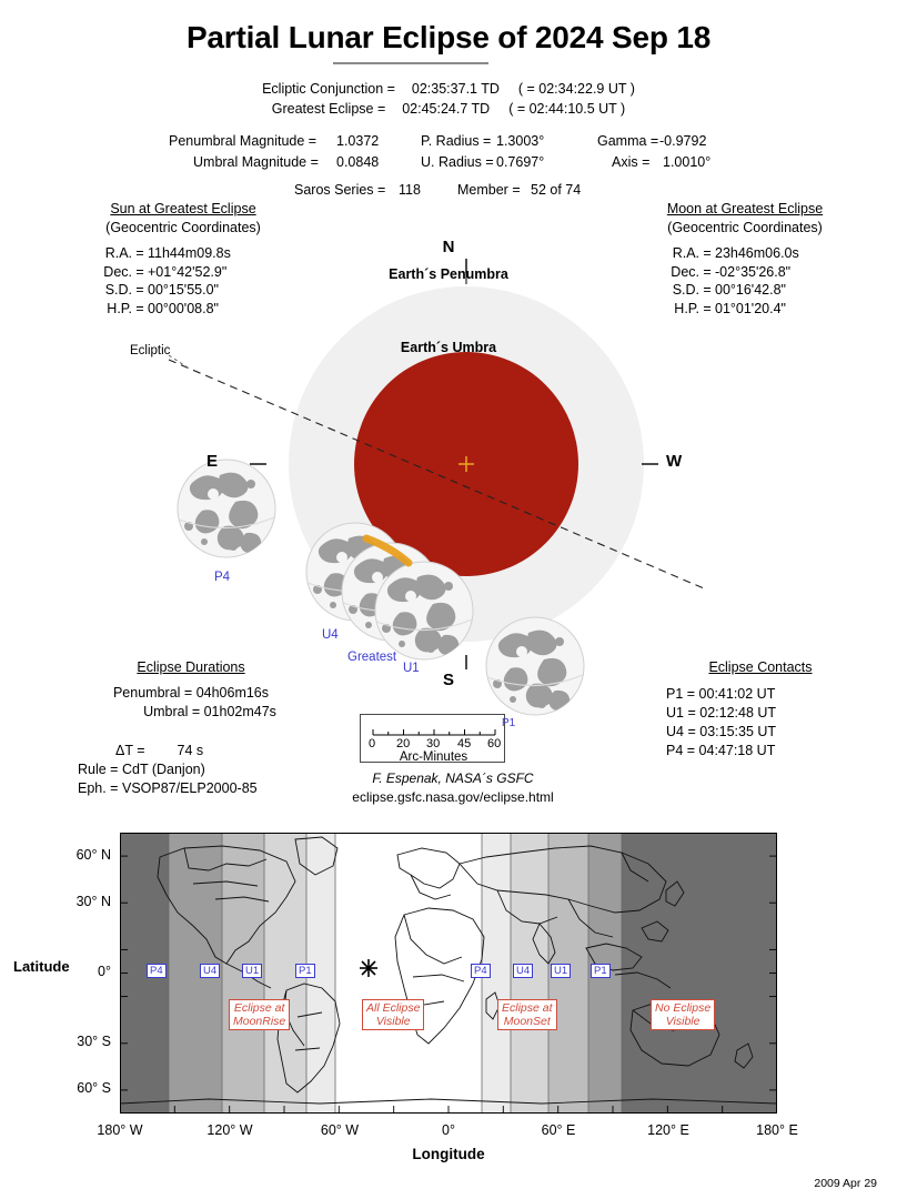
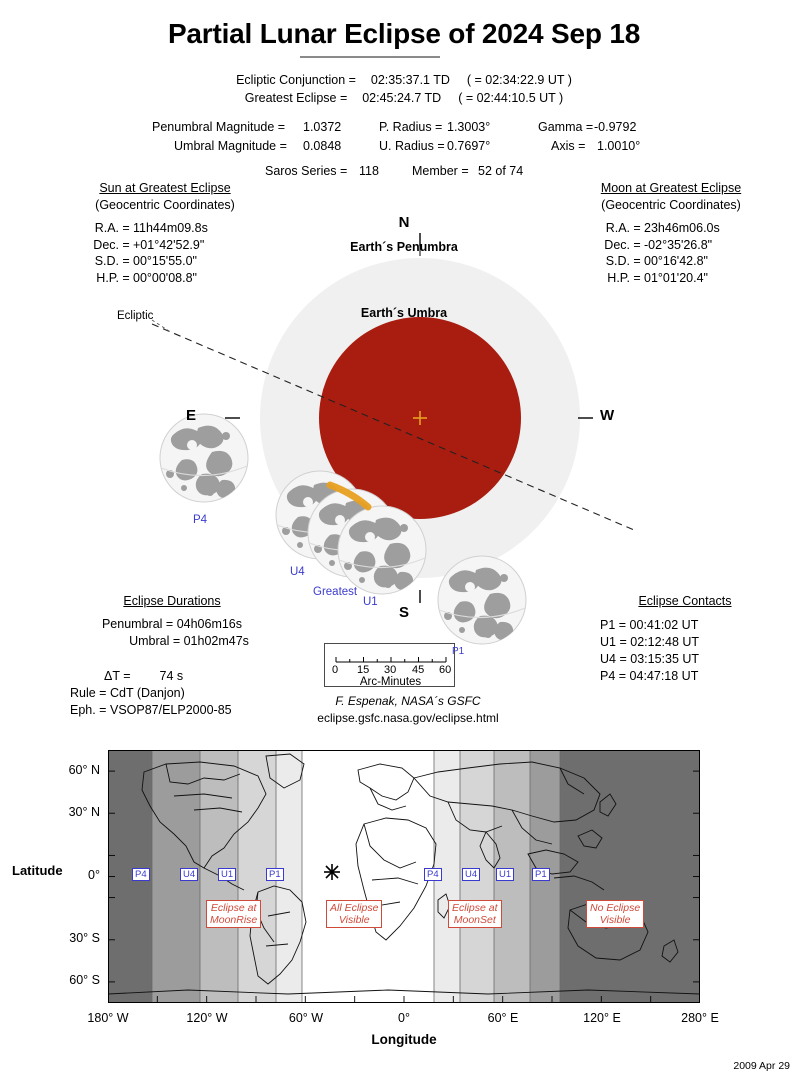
  Partial Lunar Eclipse of 2024 Sep 18
  Ecliptic Conjunction = 02:35:37.1 TD ( = 02:34:22.9 UT )
  Greatest Eclipse = 02:45:24.7 TD ( = 02:44:10.5 UT )
  Penumbral Magnitude =
  1.0372
  P. Radius =
  1.3003°
  Gamma =
  -0.9792
  Umbral Magnitude =
  0.0848
  U. Radius =
  0.7697°
  Axis =
  1.0010°
  Saros Series =
  118
  Member =
  52 of 74
  Sun at Greatest Eclipse
  (Geocentric Coordinates)
  R.A.
  =
  11h44m09.8s
  Dec.
  =
  +01°42'52.9"
  S.D.
  =
  00°15'55.0"
  H.P.
  =
  00°00'08.8"
  Moon at Greatest Eclipse
  (Geocentric Coordinates)
  R.A.
  =
  23h46m06.0s
  Dec.
  =
  -02°35'26.8"
  S.D.
  =
  00°16'42.8"
  H.P.
  =
  01°01'20.4"
  N
  S
  E
  W
  Earth´s Penumbra
  Earth´s Umbra
  Ecliptic
  P4
  U4
  Greatest
  U1
  Eclipse Durations
  Penumbral = 04h06m16s
  Umbral = 01h02m47s
  ΔT = 74 s
  Rule = CdT (Danjon)
  Eph. = VSOP87/ELP2000-85
  Eclipse Contacts
  P1 = 00:41:02 UT
  U1 = 02:12:48 UT
  U4 = 03:15:35 UT
  P4 = 04:47:18 UT
  0
- 20
+ 15
  30
  45
  60
  Arc-Minutes
  P1
  F. Espenak, NASA´s GSFC
  eclipse.gsfc.nasa.gov/eclipse.html
  P4
  U4
  U1
  P1
  P4
  U4
  U1
  P1
  Eclipse at
  MoonRise
  All Eclipse
  Visible
  Eclipse at
  MoonSet
  No Eclipse
  Visible
  60° N
  30° N
  0°
  30° S
  60° S
  Latitude
  180° W
  120° W
  60° W
  0°
  60° E
  120° E
- 180° E
+ 280° E
  Longitude
  2009 Apr 29
